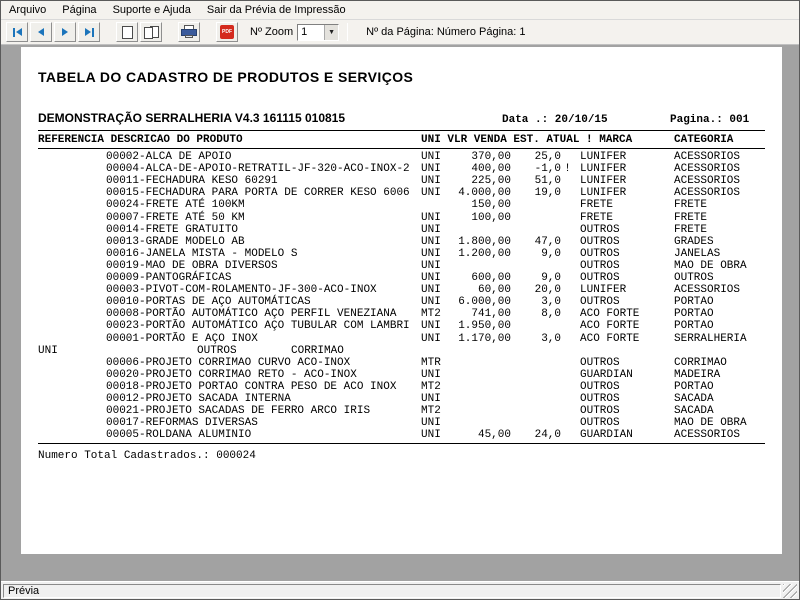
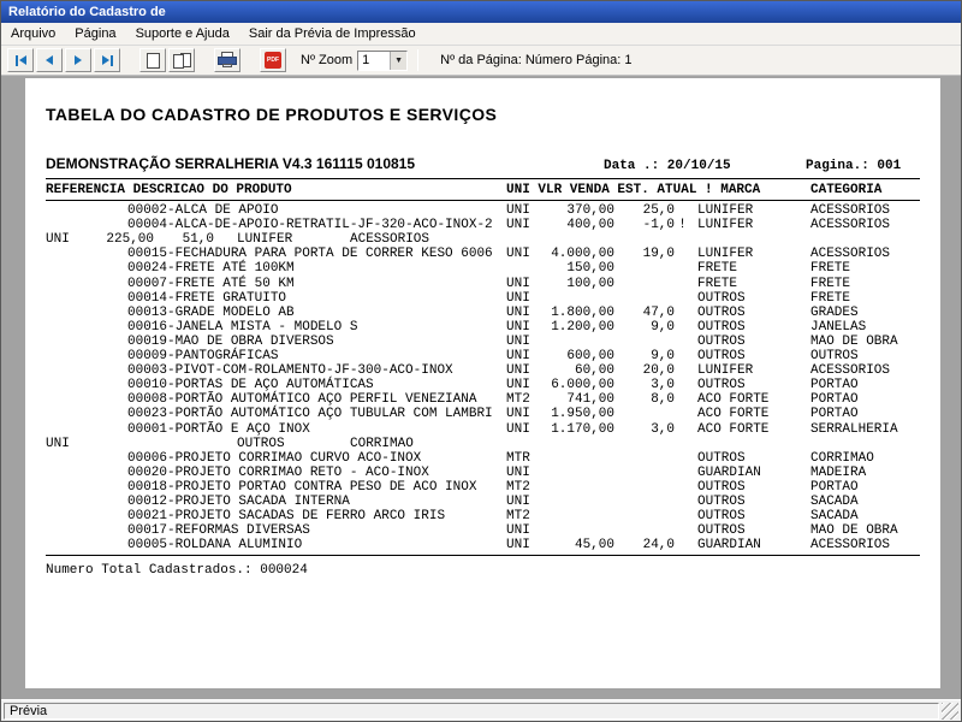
+ Relatório do Cadastro de
  Arquivo
  Página
  Suporte e Ajuda
  Sair da Prévia de Impressão
  Nº Zoom
  1
  Nº da Página: Número Página: 1
  TABELA DO CADASTRO DE PRODUTOS E SERVIÇOS
  DEMONSTRAÇÃO SERRALHERIA V4.3 161115 010815
  Data .: 20/10/15
  Pagina.: 001
  REFERENCIA DESCRICAO DO PRODUTO
  UNI VLR VENDA EST. ATUAL ! MARCA
  CATEGORIA
  00002-ALCA DE APOIO
  UNI
  370,00
  25,0
  LUNIFER
  ACESSORIOS
  00004-ALCA-DE-APOIO-RETRATIL-JF-320-ACO-INOX-2
  UNI
  400,00
  -1,0
  !
  LUNIFER
  ACESSORIOS
- 00011-FECHADURA KESO 60291
  UNI
  225,00
  51,0
  LUNIFER
  ACESSORIOS
  00015-FECHADURA PARA PORTA DE CORRER KESO 6006
  UNI
  4.000,00
  19,0
  LUNIFER
  ACESSORIOS
  00024-FRETE ATÉ 100KM
  150,00
  FRETE
  FRETE
  00007-FRETE ATÉ 50 KM
  UNI
  100,00
  FRETE
  FRETE
  00014-FRETE GRATUITO
  UNI
  OUTROS
  FRETE
  00013-GRADE MODELO AB
  UNI
  1.800,00
  47,0
  OUTROS
  GRADES
  00016-JANELA MISTA - MODELO S
  UNI
  1.200,00
  9,0
  OUTROS
  JANELAS
  00019-MAO DE OBRA DIVERSOS
  UNI
  OUTROS
  MAO DE OBRA
  00009-PANTOGRÁFICAS
  UNI
  600,00
  9,0
  OUTROS
  OUTROS
  00003-PIVOT-COM-ROLAMENTO-JF-300-ACO-INOX
  UNI
  60,00
  20,0
  LUNIFER
  ACESSORIOS
  00010-PORTAS DE AÇO AUTOMÁTICAS
  UNI
  6.000,00
  3,0
  OUTROS
  PORTAO
  00008-PORTÃO AUTOMÁTICO AÇO PERFIL VENEZIANA
  MT2
  741,00
  8,0
  ACO FORTE
  PORTAO
  00023-PORTÃO AUTOMÁTICO AÇO TUBULAR COM LAMBRI
  UNI
  1.950,00
  ACO FORTE
  PORTAO
  00001-PORTÃO E AÇO INOX
  UNI
  1.170,00
  3,0
  ACO FORTE
  SERRALHERIA
  UNI
  OUTROS
  CORRIMAO
  00006-PROJETO CORRIMAO CURVO ACO-INOX
  MTR
  OUTROS
  CORRIMAO
  00020-PROJETO CORRIMAO RETO - ACO-INOX
  UNI
  GUARDIAN
  MADEIRA
  00018-PROJETO PORTAO CONTRA PESO DE ACO INOX
  MT2
  OUTROS
  PORTAO
  00012-PROJETO SACADA INTERNA
  UNI
  OUTROS
  SACADA
  00021-PROJETO SACADAS DE FERRO ARCO IRIS
  MT2
  OUTROS
  SACADA
  00017-REFORMAS DIVERSAS
  UNI
  OUTROS
  MAO DE OBRA
  00005-ROLDANA ALUMINIO
  UNI
  45,00
  24,0
  GUARDIAN
  ACESSORIOS
  Numero Total Cadastrados.: 000024
  Prévia
